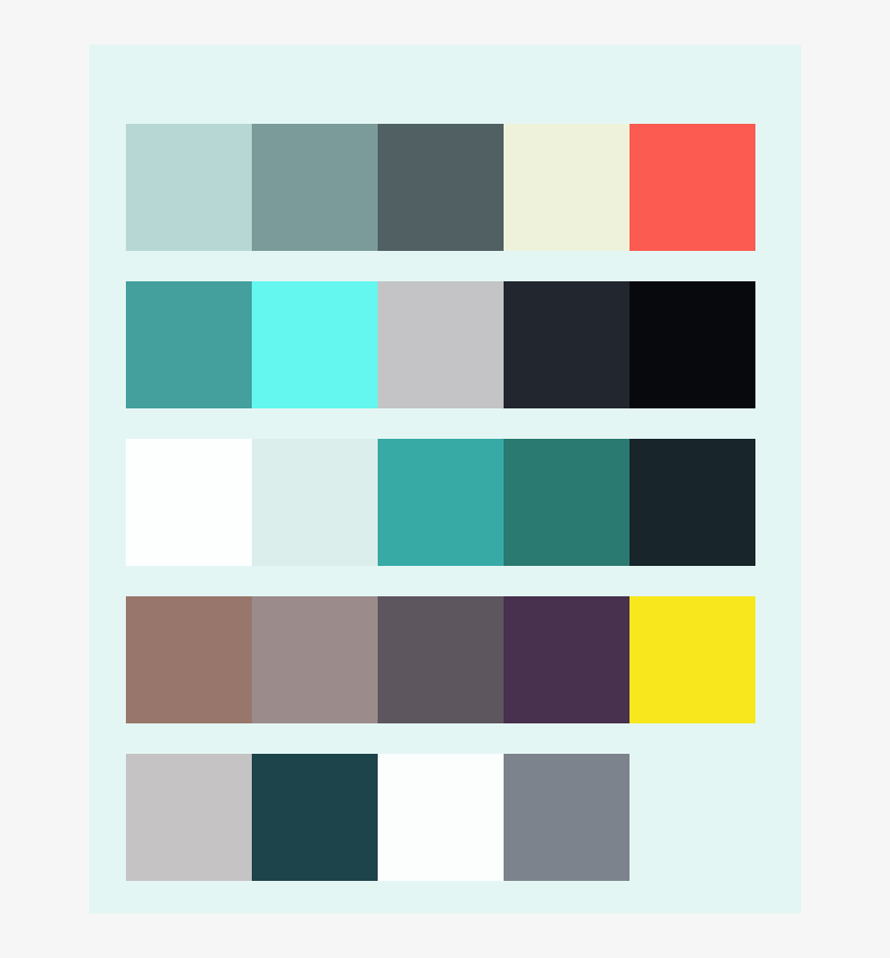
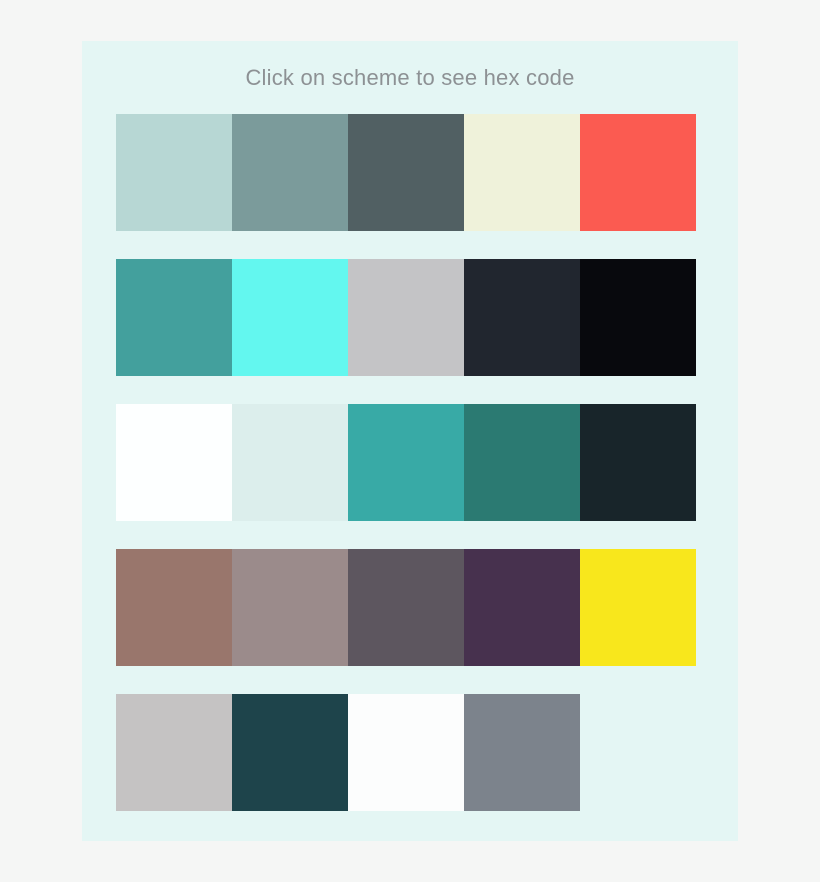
+ Click on scheme to see hex code
